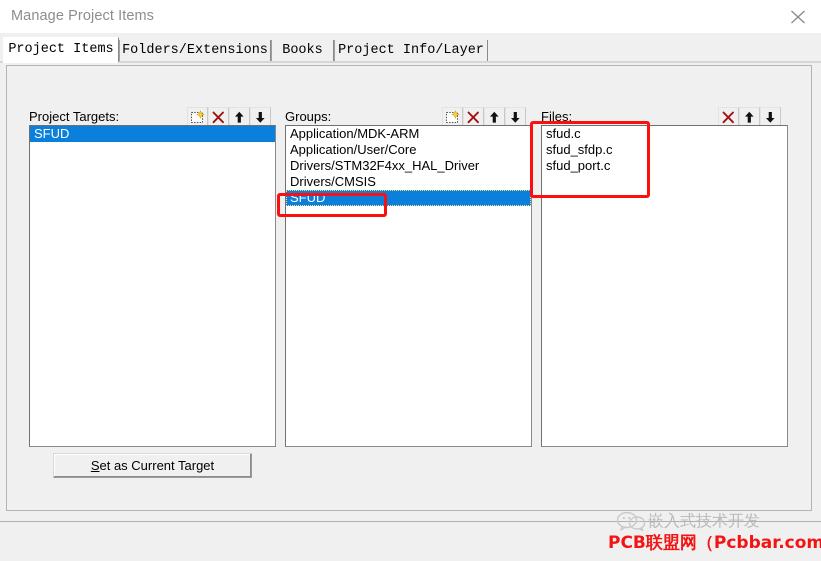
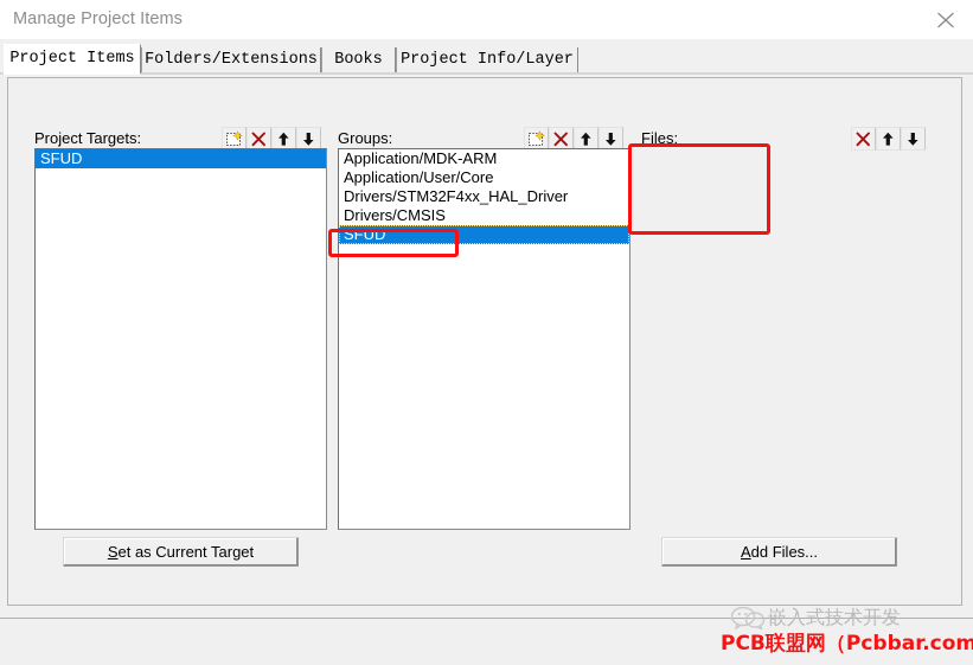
  Manage Project Items
  Project Items
  Folders/Extensions
  Books
  Project Info/Layer
  Project Targets:
  SFUD
  Groups:
  Application/MDK-ARM
  Application/User/Core
  Drivers/STM32F4xx_HAL_Driver
  Drivers/CMSIS
  SFUD
  Files:
- sfud.c
- sfud_sfdp.c
- sfud_port.c
  Set as Current Target
+ Add Files...
  嵌入式技术开发
  PCB联盟网（Pcbbar.com
